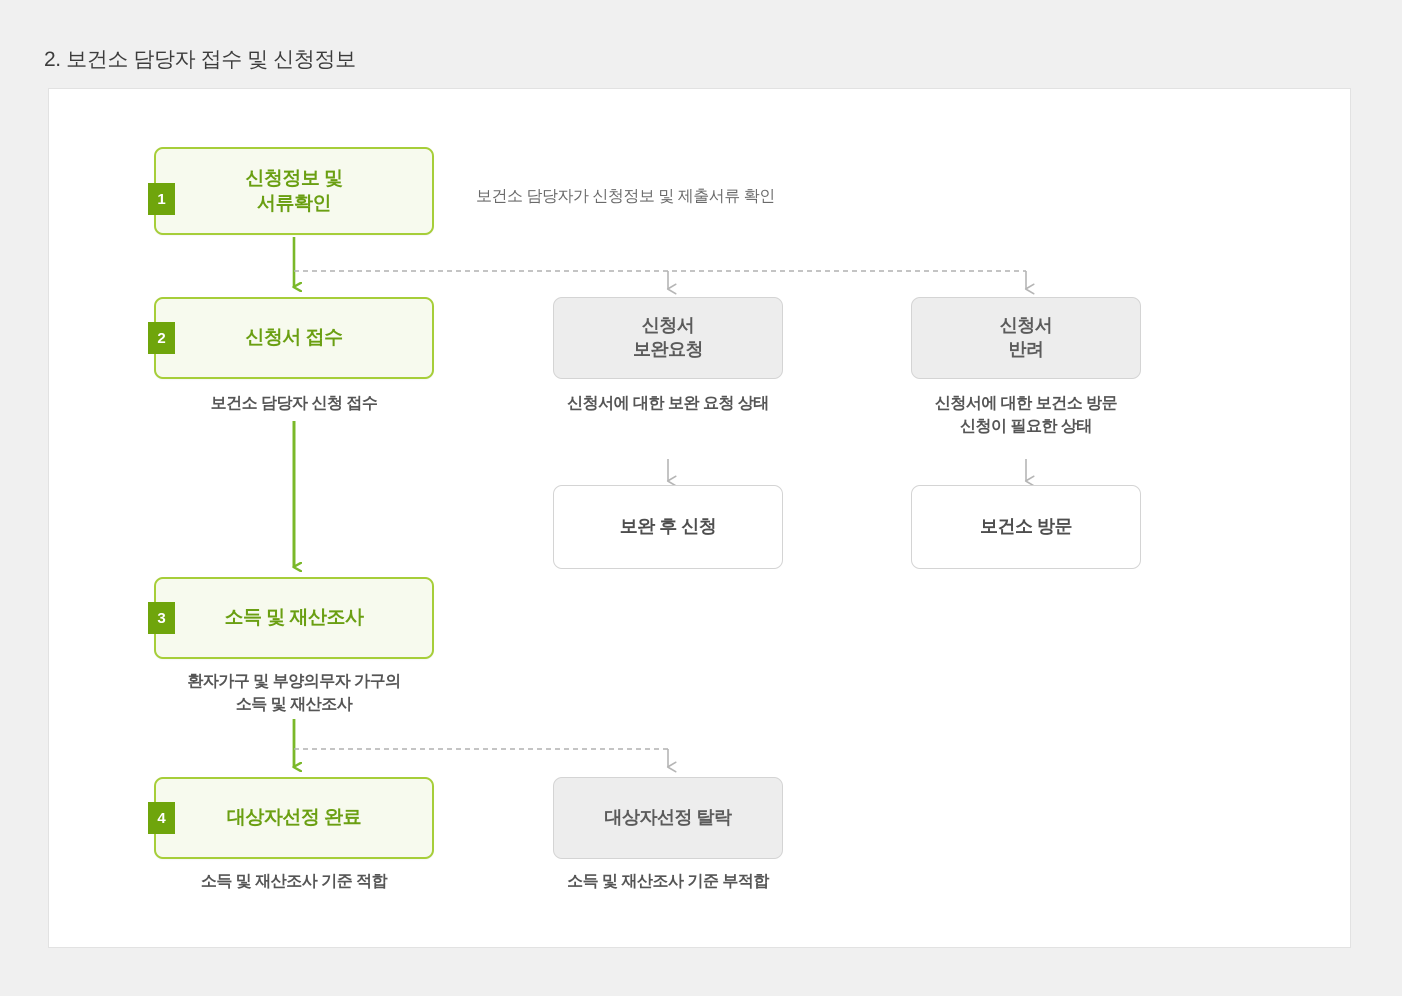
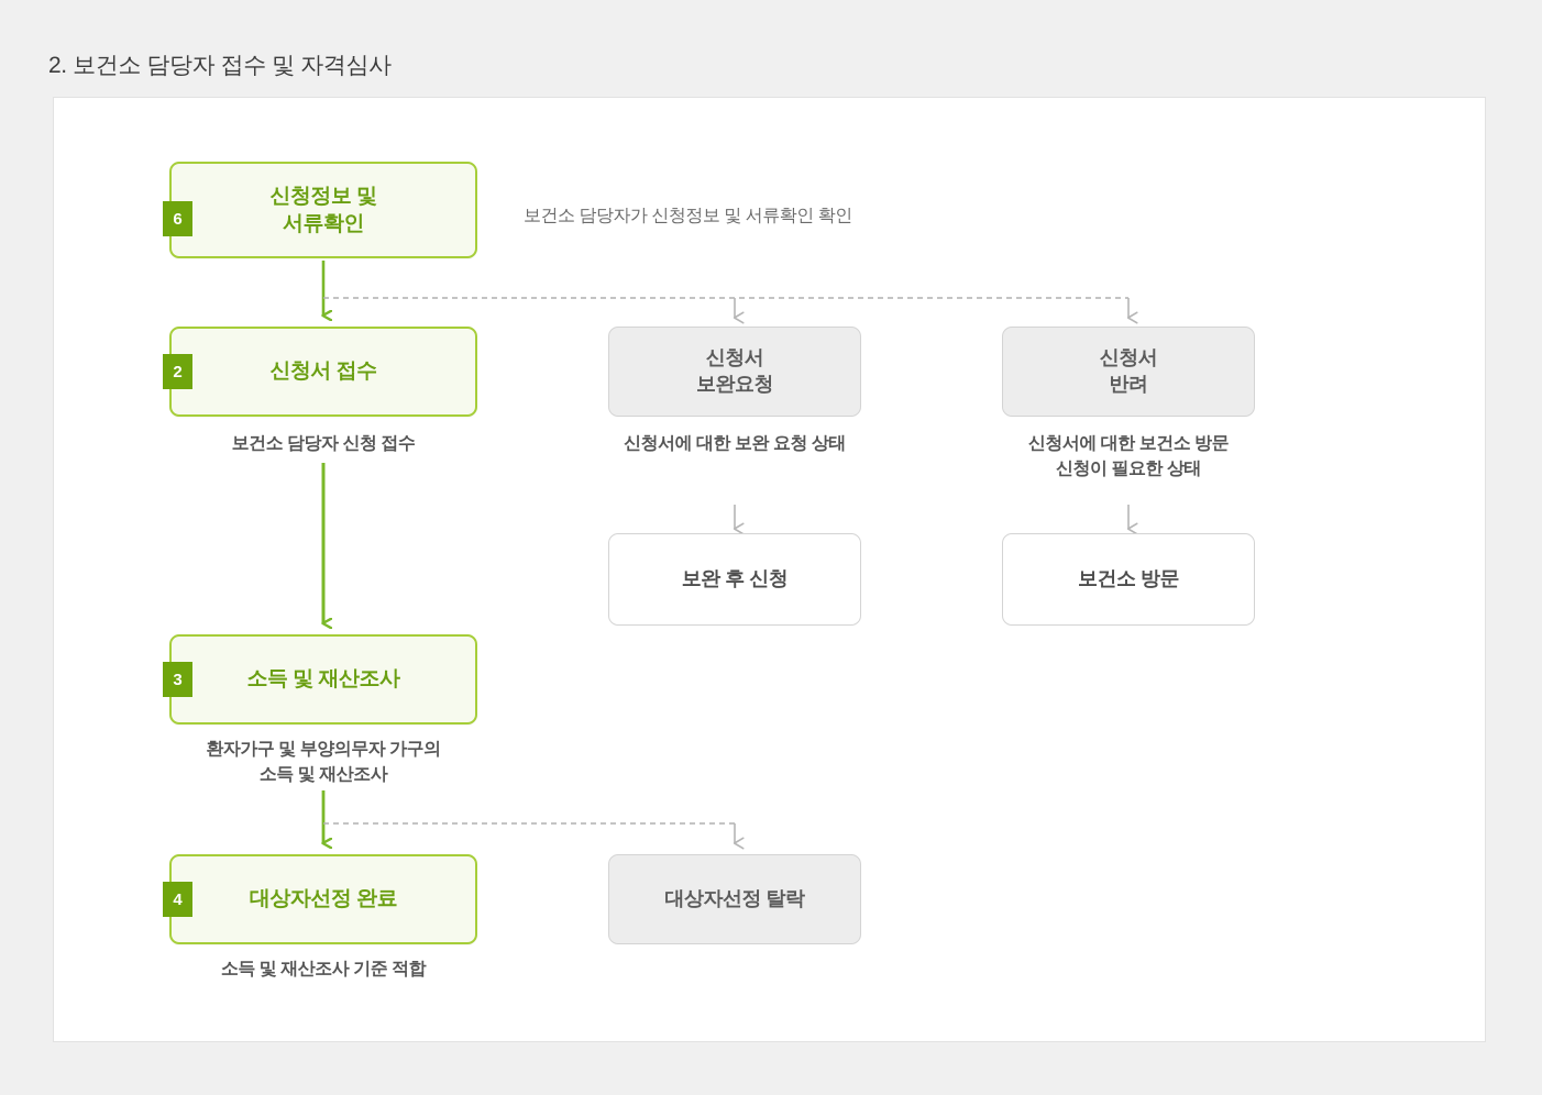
- 2. 보건소 담당자 접수 및 신청정보
+ 2. 보건소 담당자 접수 및 자격심사
  신청정보 및
  서류확인
- 1
+ 6
- 보건소 담당자가 신청정보 및 제출서류 확인
+ 보건소 담당자가 신청정보 및 서류확인 확인
  신청서 접수
  2
  보건소 담당자 신청 접수
  신청서
  보완요청
  신청서에 대한 보완 요청 상태
  보완 후 신청
  신청서
  반려
  신청서에 대한 보건소 방문
  신청이 필요한 상태
  보건소 방문
  소득 및 재산조사
  3
  환자가구 및 부양의무자 가구의
  소득 및 재산조사
  대상자선정 완료
  4
  소득 및 재산조사 기준 적합
  대상자선정 탈락
- 소득 및 재산조사 기준 부적합
